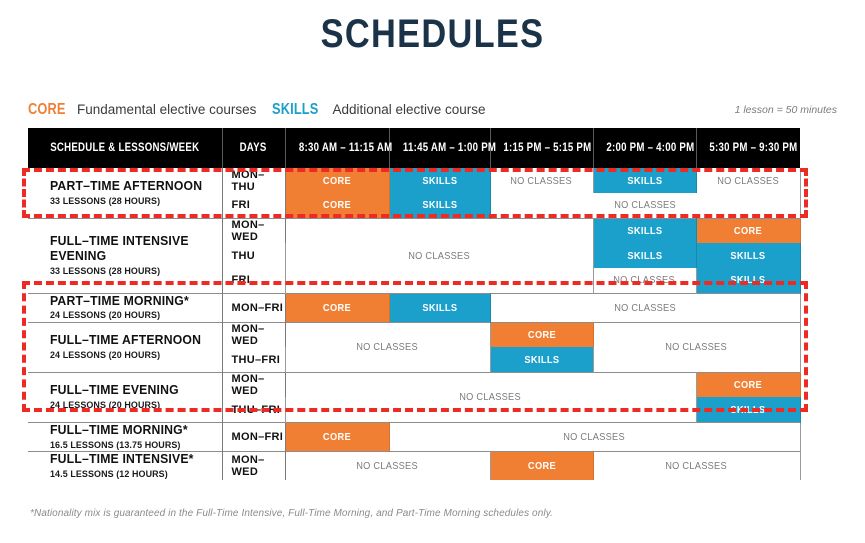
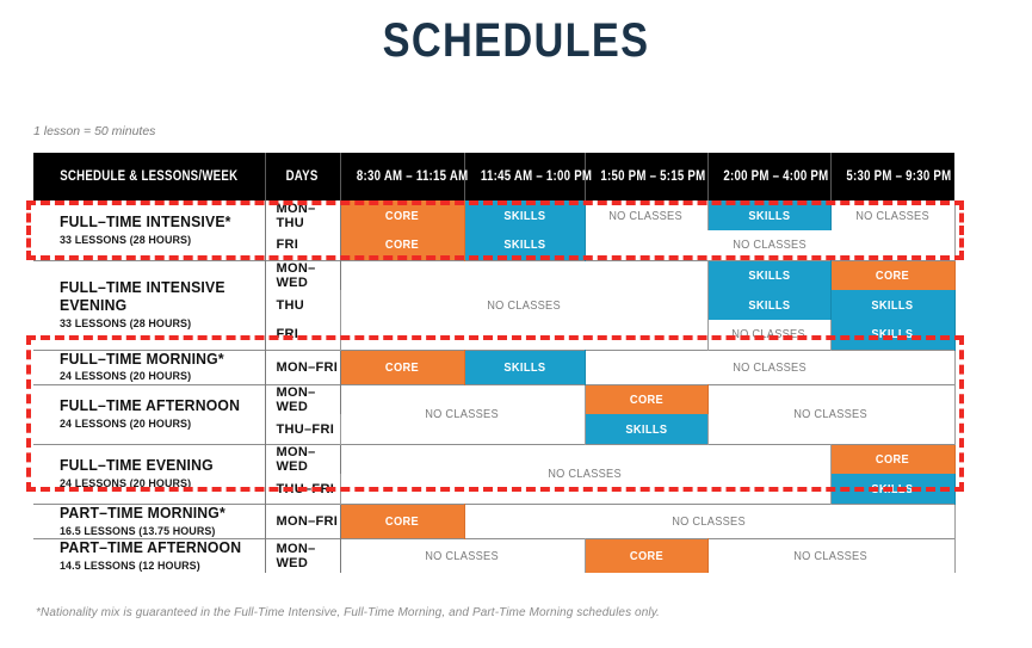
  SCHEDULES
- CORE
- Fundamental elective courses
- SKILLS
- Additional elective course
  1 lesson = 50 minutes
- SCHEDULE & LESSONS/WEEK	DAYS	8:30 AM – 11:15 AM	11:45 AM – 1:00 PM	1:15 PM – 5:15 PM	2:00 PM – 4:00 PM	5:30 PM – 9:30 PM
+ SCHEDULE & LESSONS/WEEK	DAYS	8:30 AM – 11:15 AM	11:45 AM – 1:00 PM	1:50 PM – 5:15 PM	2:00 PM – 4:00 PM	5:30 PM – 9:30 PM
- PART–TIME AFTERNOON 33 LESSONS (28 HOURS)	MON–THU	CORE	SKILLS	NO CLASSES	SKILLS	NO CLASSES
+ FULL–TIME INTENSIVE* 33 LESSONS (28 HOURS)	MON–THU	CORE	SKILLS	NO CLASSES	SKILLS	NO CLASSES
  FRI	CORE	SKILLS	NO CLASSES
  FULL–TIME INTENSIVE EVENING 33 LESSONS (28 HOURS)	MON–WED	NO CLASSES	SKILLS	CORE
  THU	SKILLS	SKILLS
  FRI	NO CLASSES	SKILLS
- PART–TIME MORNING* 24 LESSONS (20 HOURS)	MON–FRI	CORE	SKILLS	NO CLASSES
+ FULL–TIME MORNING* 24 LESSONS (20 HOURS)	MON–FRI	CORE	SKILLS	NO CLASSES
  FULL–TIME AFTERNOON 24 LESSONS (20 HOURS)	MON–WED	NO CLASSES	CORE	NO CLASSES
  THU–FRI	SKILLS
  FULL–TIME EVENING 24 LESSONS (20 HOURS)	MON–WED	NO CLASSES	CORE
  THU–FRI	SKILLS
- FULL–TIME MORNING* 16.5 LESSONS (13.75 HOURS)	MON–FRI	CORE	NO CLASSES
+ PART–TIME MORNING* 16.5 LESSONS (13.75 HOURS)	MON–FRI	CORE	NO CLASSES
- FULL–TIME INTENSIVE* 14.5 LESSONS (12 HOURS)	MON–WED	NO CLASSES	CORE	NO CLASSES
+ PART–TIME AFTERNOON 14.5 LESSONS (12 HOURS)	MON–WED	NO CLASSES	CORE	NO CLASSES
  *Nationality mix is guaranteed in the Full-Time Intensive, Full-Time Morning, and Part-Time Morning schedules only.
